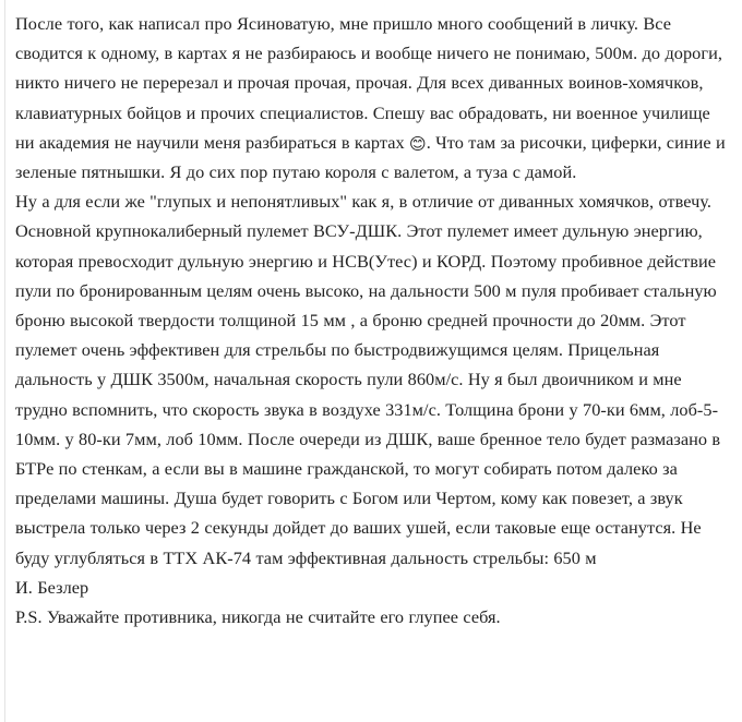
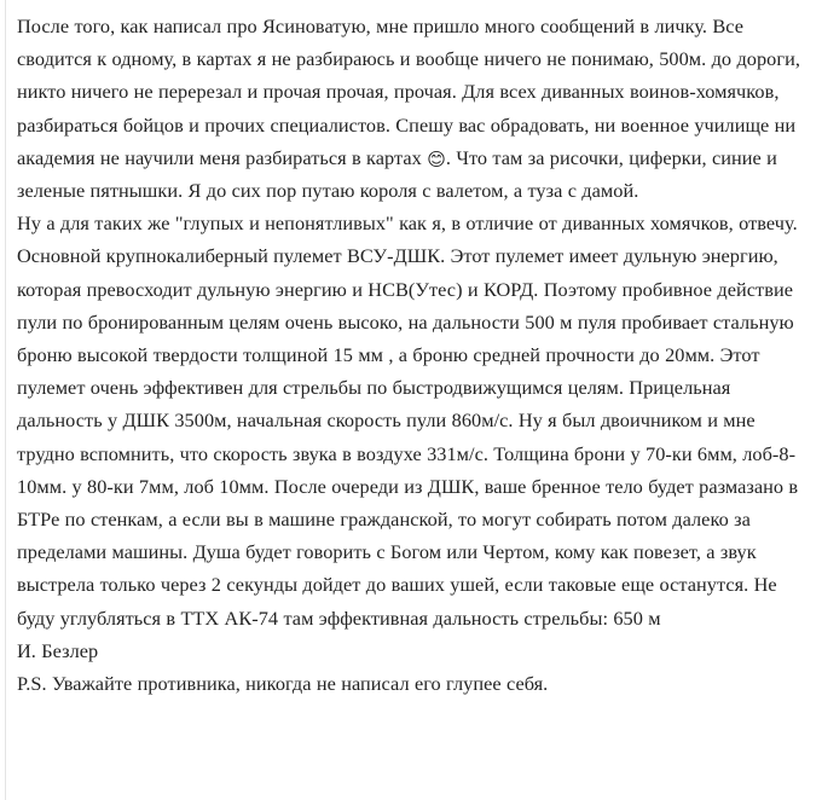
- После того, как написал про Ясиноватую, мне пришло много сообщений в личку. Все сводится к одному, в картах я не разбираюсь и вообще ничего не понимаю, 500м. до дороги, никто ничего не перерезал и прочая прочая, прочая. Для всех диванных воинов-хомячков, клавиатурных бойцов и прочих специалистов. Спешу вас обрадовать, ни военное училище ни академия не научили меня разбираться в картах 😊. Что там за рисочки, циферки, синие и зеленые пятнышки. Я до сих пор путаю короля с валетом, а туза с дамой.
+ После того, как написал про Ясиноватую, мне пришло много сообщений в личку. Все сводится к одному, в картах я не разбираюсь и вообще ничего не понимаю, 500м. до дороги, никто ничего не перерезал и прочая прочая, прочая. Для всех диванных воинов-хомячков, разбираться бойцов и прочих специалистов. Спешу вас обрадовать, ни военное училище ни академия не научили меня разбираться в картах 😊. Что там за рисочки, циферки, синие и зеленые пятнышки. Я до сих пор путаю короля с валетом, а туза с дамой.
- Ну а для если же "глупых и непонятливых" как я, в отличие от диванных хомячков, отвечу.
+ Ну а для таких же "глупых и непонятливых" как я, в отличие от диванных хомячков, отвечу.
- Основной крупнокалиберный пулемет ВСУ-ДШК. Этот пулемет имеет дульную энергию, которая превосходит дульную энергию и НСВ(Утес) и КОРД. Поэтому пробивное действие пули по бронированным целям очень высоко, на дальности 500 м пуля пробивает стальную броню высокой твердости толщиной 15 мм , а броню средней прочности до 20мм. Этот пулемет очень эффективен для стрельбы по быстродвижущимся целям. Прицельная дальность у ДШК 3500м, начальная скорость пули 860м/с. Ну я был двоичником и мне трудно вспомнить, что скорость звука в воздухе 331м/с. Толщина брони у 70-ки 6мм, лоб-5-10мм. у 80-ки 7мм, лоб 10мм. После очереди из ДШК, ваше бренное тело будет размазано в БТРе по стенкам, а если вы в машине гражданской, то могут собирать потом далеко за пределами машины. Душа будет говорить с Богом или Чертом, кому как повезет, а звук выстрела только через 2 секунды дойдет до ваших ушей, если таковые еще останутся. Не буду углубляться в ТТХ АК-74 там эффективная дальность стрельбы: 650 м
+ Основной крупнокалиберный пулемет ВСУ-ДШК. Этот пулемет имеет дульную энергию, которая превосходит дульную энергию и НСВ(Утес) и КОРД. Поэтому пробивное действие пули по бронированным целям очень высоко, на дальности 500 м пуля пробивает стальную броню высокой твердости толщиной 15 мм , а броню средней прочности до 20мм. Этот пулемет очень эффективен для стрельбы по быстродвижущимся целям. Прицельная дальность у ДШК 3500м, начальная скорость пули 860м/с. Ну я был двоичником и мне трудно вспомнить, что скорость звука в воздухе 331м/с. Толщина брони у 70-ки 6мм, лоб-8-10мм. у 80-ки 7мм, лоб 10мм. После очереди из ДШК, ваше бренное тело будет размазано в БТРе по стенкам, а если вы в машине гражданской, то могут собирать потом далеко за пределами машины. Душа будет говорить с Богом или Чертом, кому как повезет, а звук выстрела только через 2 секунды дойдет до ваших ушей, если таковые еще останутся. Не буду углубляться в ТТХ АК-74 там эффективная дальность стрельбы: 650 м
  И. Безлер
- P.S. Уважайте противника, никогда не считайте его глупее себя.
+ P.S. Уважайте противника, никогда не написал его глупее себя.
